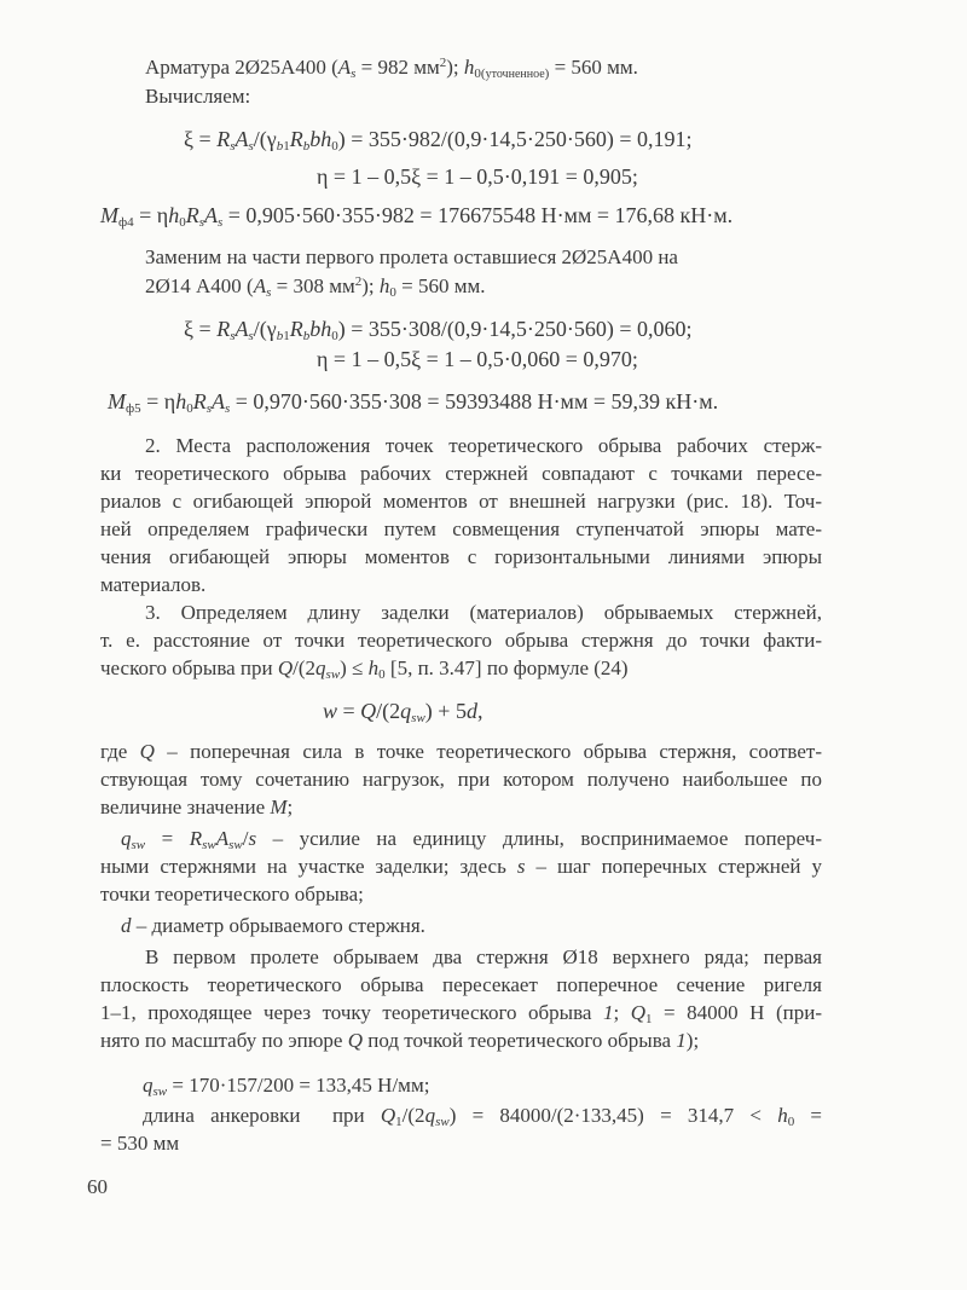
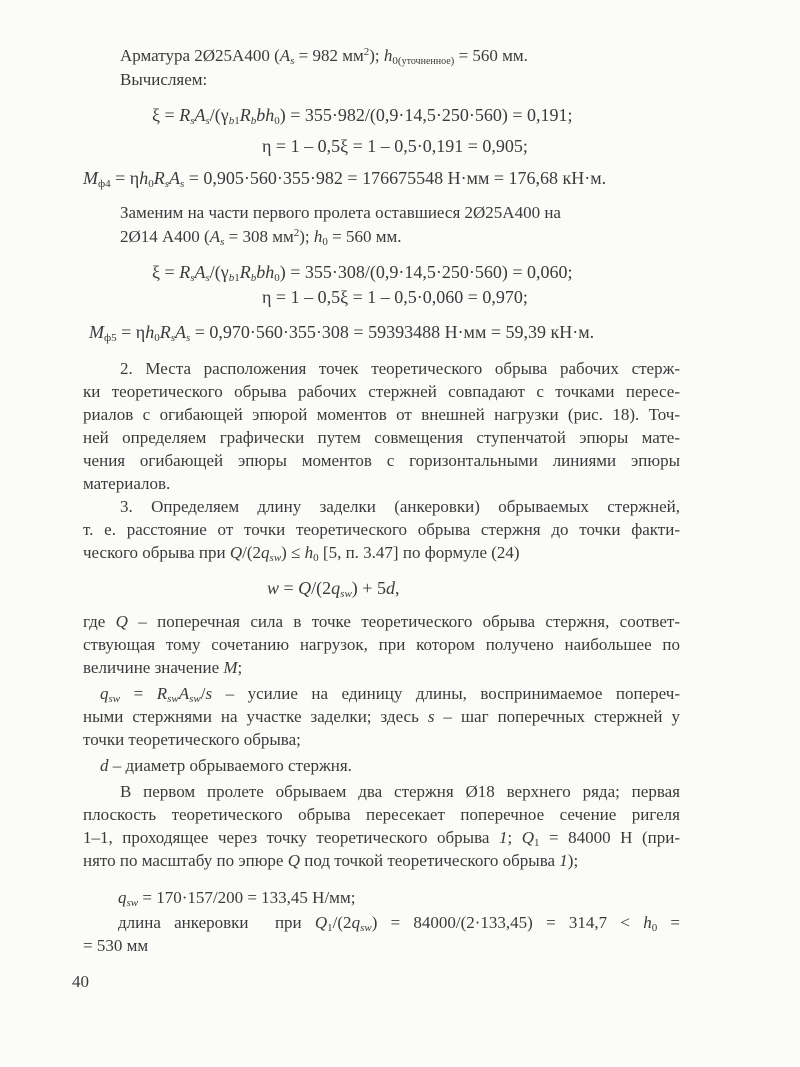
  Арматура 2Ø25А400 (As = 982 мм2); h0(уточненное) = 560 мм.
  Вычисляем:
  ξ = RsAs/(γb1Rbbh0) = 355·982/(0,9·14,5·250·560) = 0,191;
  η = 1 – 0,5ξ = 1 – 0,5·0,191 = 0,905;
  Mф4 = ηh0RsAs = 0,905·560·355·982 = 176675548 Н·мм = 176,68 кН·м.
  Заменим на части первого пролета оставшиеся 2Ø25А400 на
  2Ø14 А400 (As = 308 мм2); h0 = 560 мм.
  ξ = RsAs/(γb1Rbbh0) = 355·308/(0,9·14,5·250·560) = 0,060;
  η = 1 – 0,5ξ = 1 – 0,5·0,060 = 0,970;
  Mф5 = ηh0RsAs = 0,970·560·355·308 = 59393488 Н·мм = 59,39 кН·м.
  2. Места расположения точек теоретического обрыва рабочих стерж-
  ки теоретического обрыва рабочих стержней совпадают с точками пересе-
  риалов с огибающей эпюрой моментов от внешней нагрузки (рис. 18). Точ-
  ней определяем графически путем совмещения ступенчатой эпюры мате-
  чения огибающей эпюры моментов с горизонтальными линиями эпюры
  материалов.
- 3. Определяем длину заделки (материалов) обрываемых стержней,
+ 3. Определяем длину заделки (анкеровки) обрываемых стержней,
  т. е. расстояние от точки теоретического обрыва стержня до точки факти-
  ческого обрыва при Q/(2qsw) ≤ h0 [5, п. 3.47] по формуле (24)
  w = Q/(2qsw) + 5d,
  где Q – поперечная сила в точке теоретического обрыва стержня, соответ-
  ствующая тому сочетанию нагрузок, при котором получено наибольшее по
  величине значение M;
  qsw = RswAsw/s – усилие на единицу длины, воспринимаемое попереч-
  ными стержнями на участке заделки; здесь s – шаг поперечных стержней у
  точки теоретического обрыва;
  d – диаметр обрываемого стержня.
  В первом пролете обрываем два стержня Ø18 верхнего ряда; первая
  плоскость теоретического обрыва пересекает поперечное сечение ригеля
  1–1, проходящее через точку теоретического обрыва 1; Q1 = 84000 Н (при-
  нято по масштабу по эпюре Q под точкой теоретического обрыва 1);
  qsw = 170·157/200 = 133,45 Н/мм;
  длина анкеровки при Q1/(2qsw) = 84000/(2·133,45) = 314,7 < h0 =
  = 530 мм
- 60
+ 40
